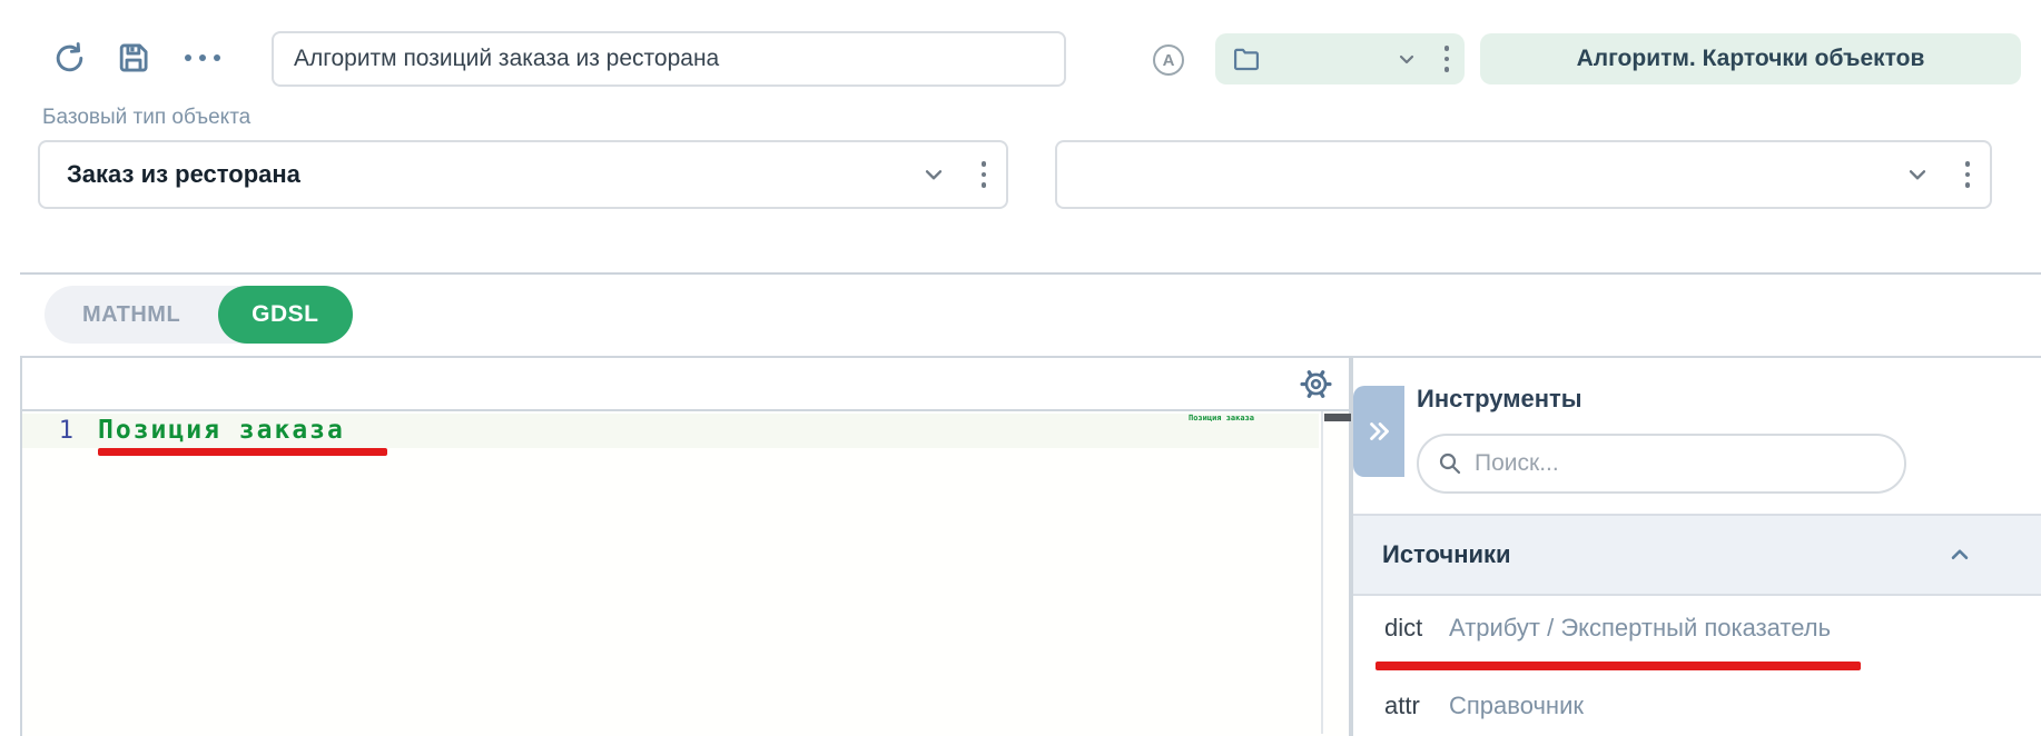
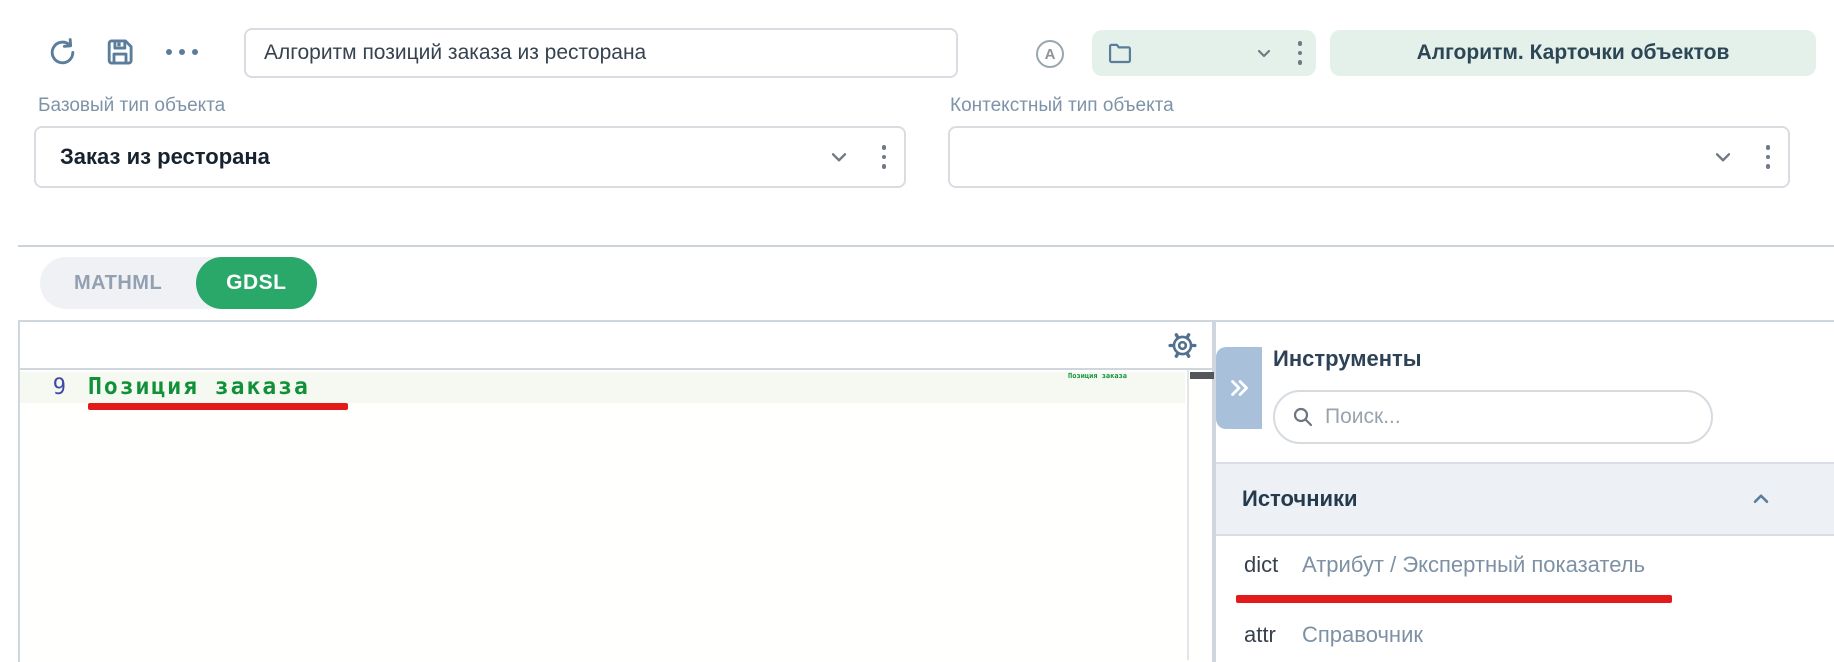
  Алгоритм позиций заказа из ресторана
  A
  Алгоритм. Карточки объектов
  Базовый тип объекта
  Заказ из ресторана
+ Контекстный тип объекта
  MATHML
  GDSL
- 1
+ 9
  Позиция заказа
  Позиция заказа
  Инструменты
  Поиск...
  Источники
  dict
  Атрибут / Экспертный показатель
  attr
  Справочник
